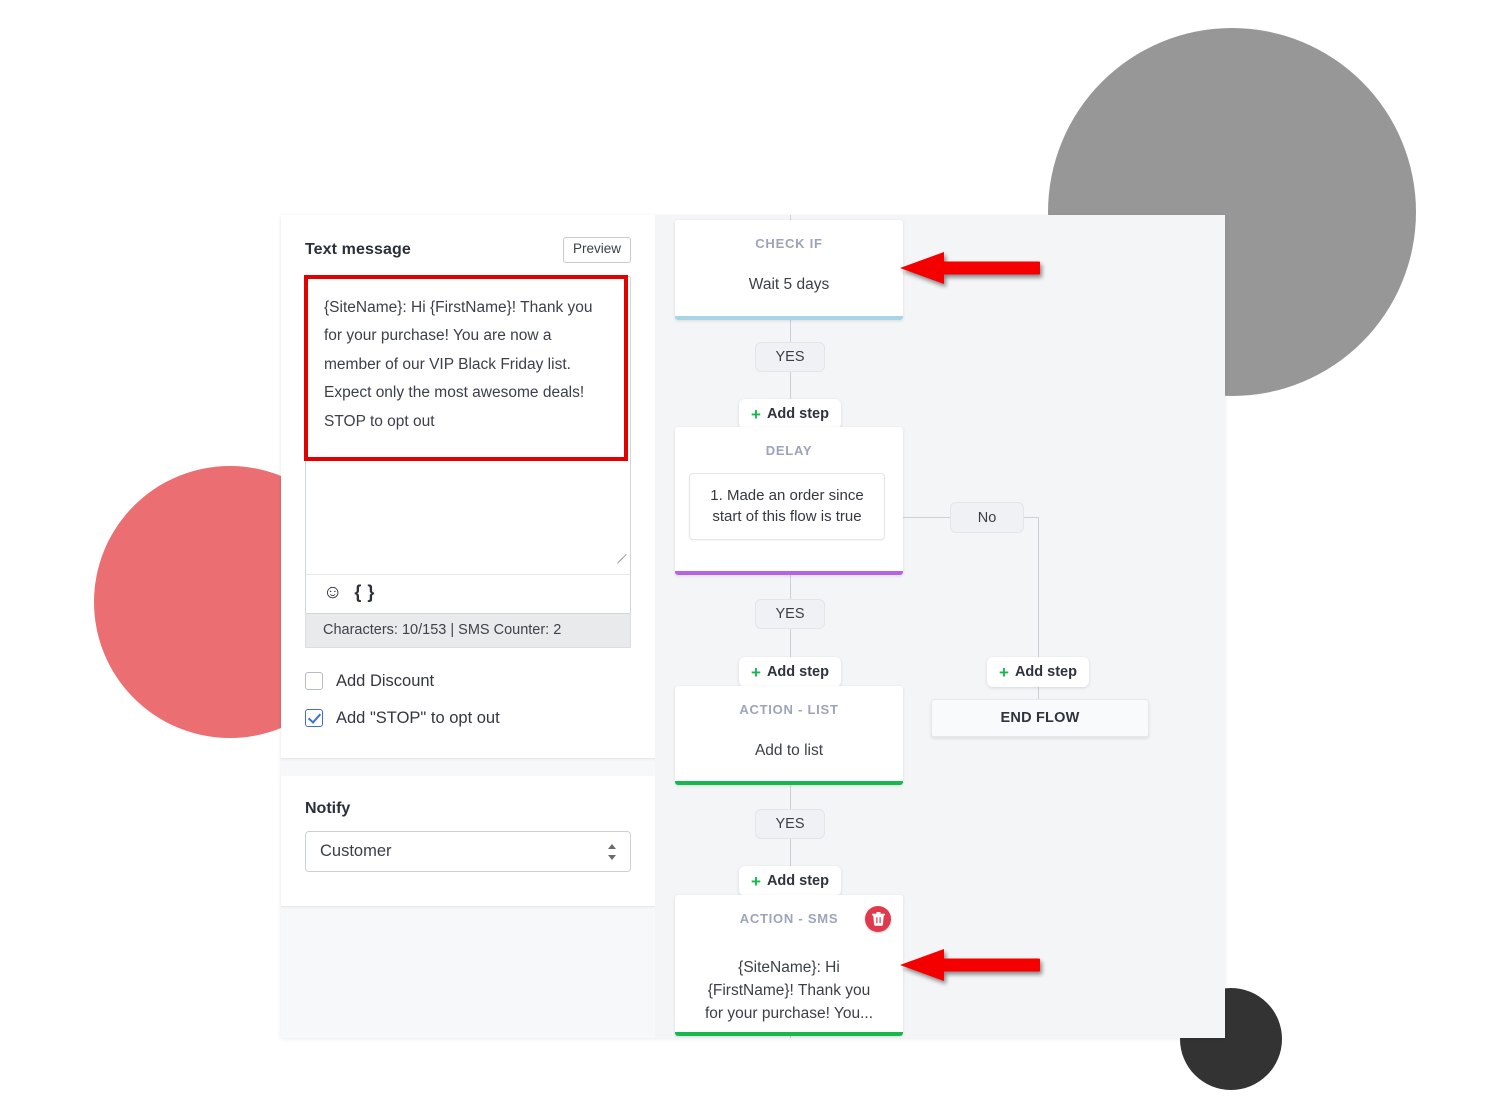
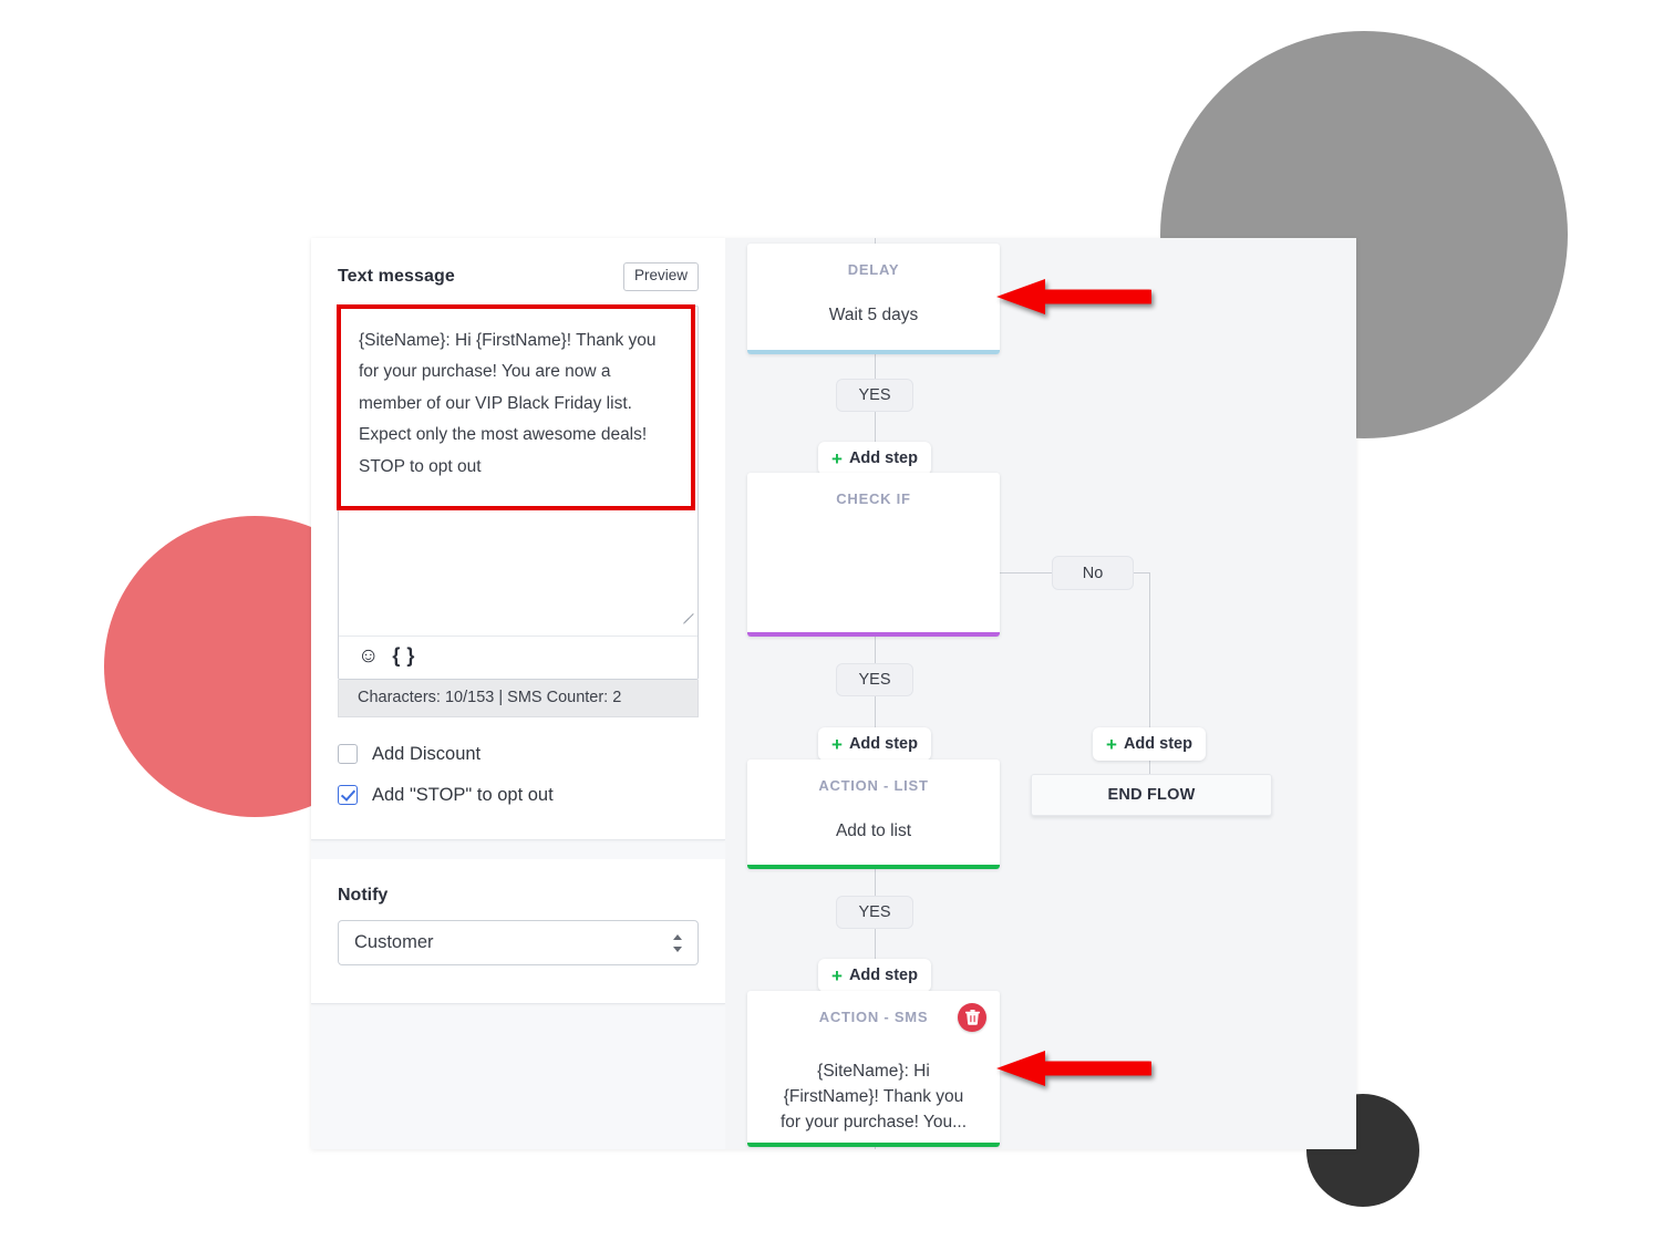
  Text message
  Preview
  ☺
  { }
  Characters: 10/153 | SMS Counter: 2
  Add Discount
  Add "STOP" to opt out
  Notify
  Customer
- CHECK IF
+ DELAY
  Wait 5 days
  YES
  +
  Add step
- DELAY
+ CHECK IF
- 1. Made an order since start of this flow is true
  No
  YES
  +
  Add step
  +
  Add step
  END FLOW
  ACTION - LIST
  Add to list
  YES
  +
  Add step
  ACTION - SMS
  {SiteName}: Hi {FirstName}! Thank you for your purchase! You...
